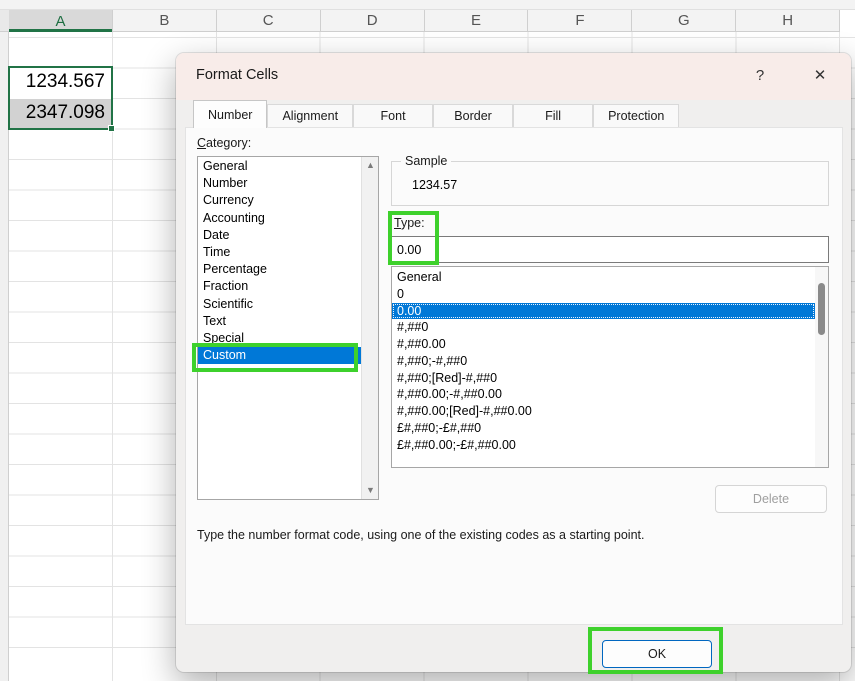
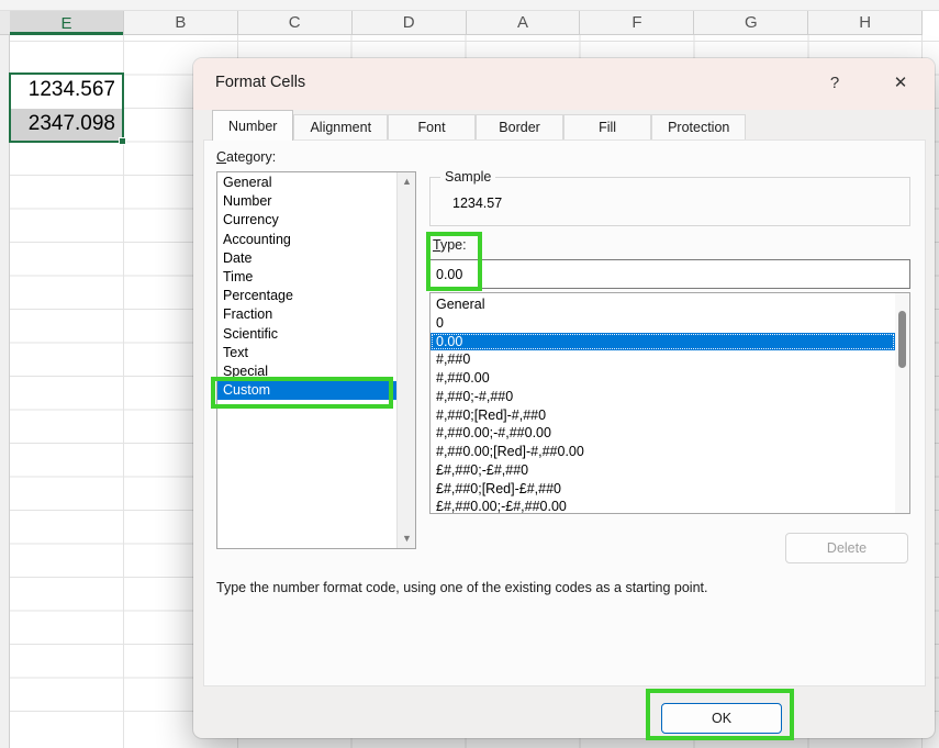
- A
+ E
  B
  C
  D
- E
+ A
  F
  G
  H
  1234.567
  2347.098
  Format Cells
  ?
  ✕
  Number
  Alignment
  Font
  Border
  Fill
  Protection
  Category:
  General
  Number
  Currency
  Accounting
  Date
  Time
  Percentage
  Fraction
  Scientific
  Text
  Special
  Custom
  ▲
  ▼
  Sample
  1234.57
  Type:
  0.00
  General
  0
  0.00
  #,##0
  #,##0.00
  #,##0;-#,##0
  #,##0;[Red]-#,##0
  #,##0.00;-#,##0.00
  #,##0.00;[Red]-#,##0.00
  £#,##0;-£#,##0
+ £#,##0;[Red]-£#,##0
  £#,##0.00;-£#,##0.00
  Delete
  Type the number format code, using one of the existing codes as a starting point.
  OK
